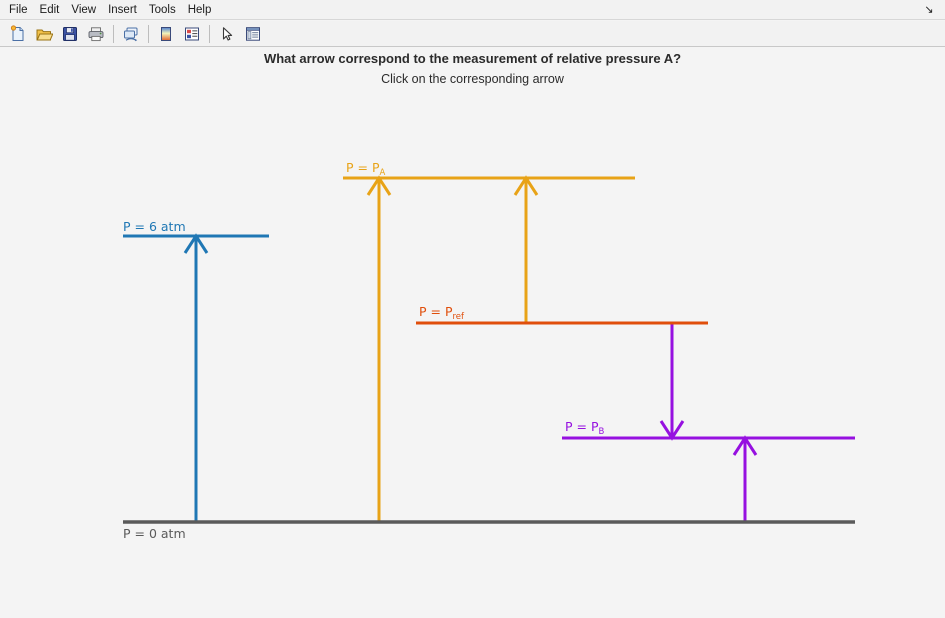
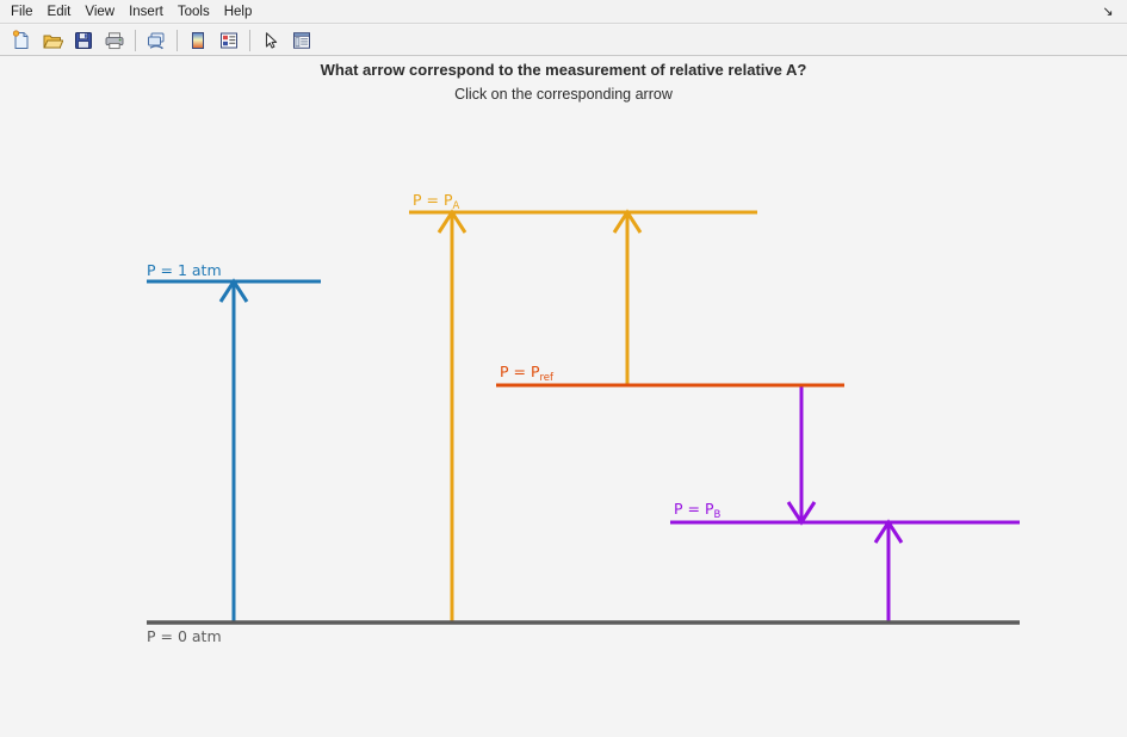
  File
  Edit
  View
  Insert
  Tools
  Help
  ↘
- What arrow correspond to the measurement of relative pressure A?
+ What arrow correspond to the measurement of relative relative A?
  Click on the corresponding arrow
- P = 6 atm
+ P = 1 atm
  P = PA
  P = Pref
  P = PB
  P = 0 atm
